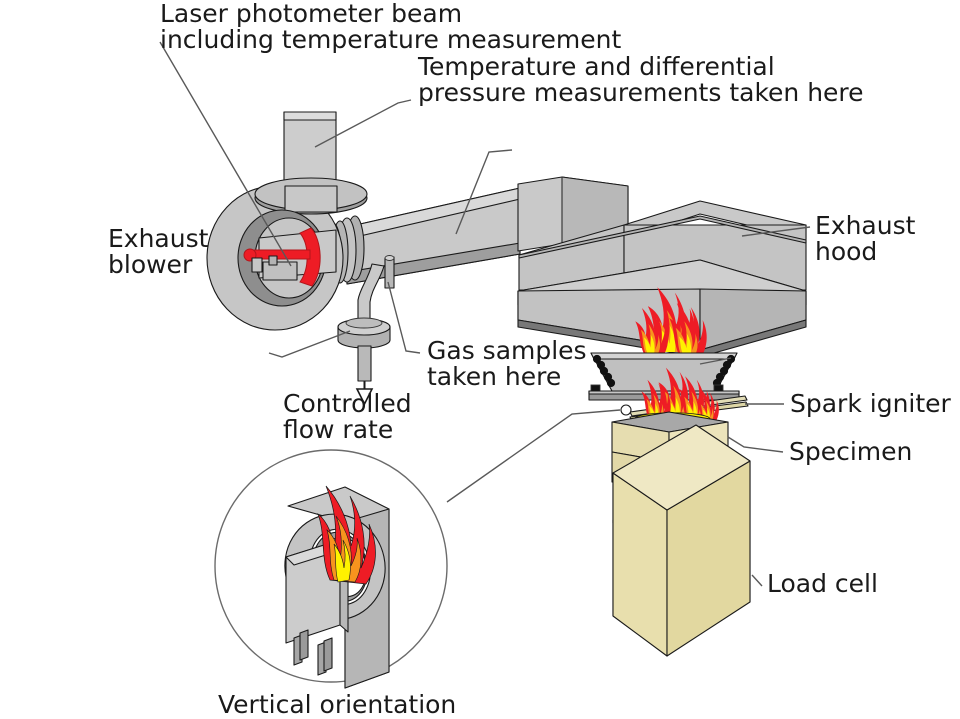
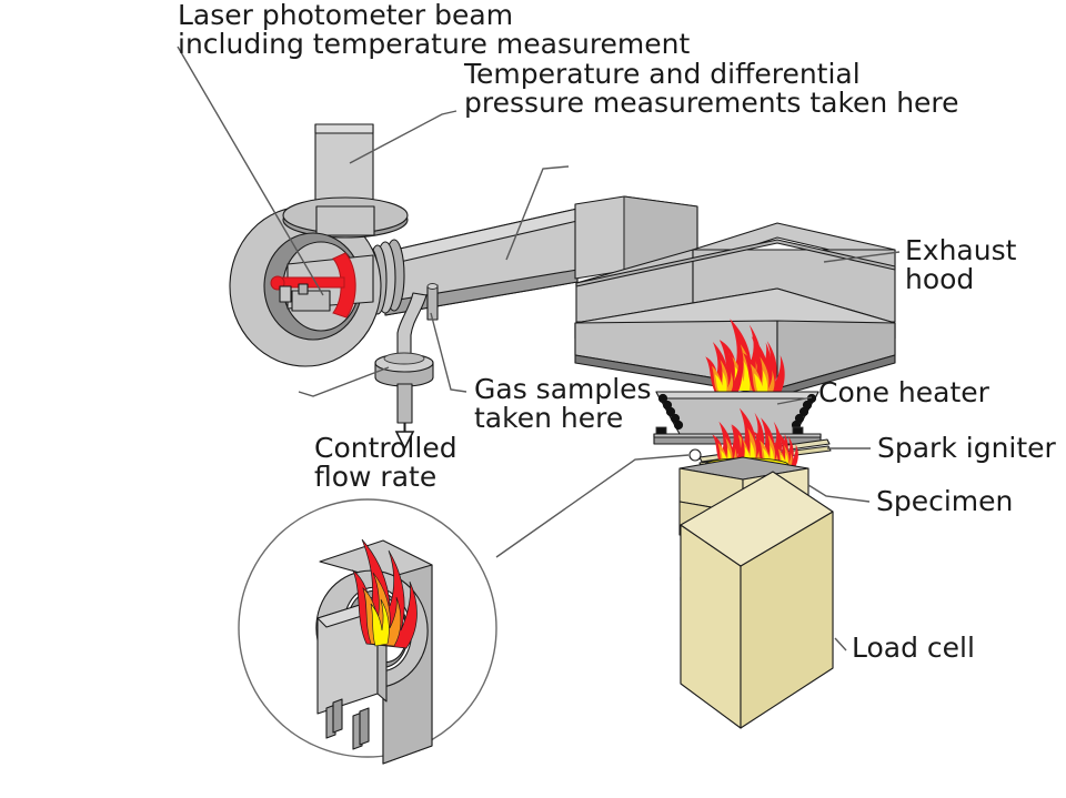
  Laser photometer beam including temperature measurement
  Temperature and differential pressure measurements taken here
- Exhaust blower
  Exhaust hood
  Gas samples taken here
+ Cone heater
  Spark igniter
  Controlled flow rate
  Specimen
  Load cell
- Vertical orientation
